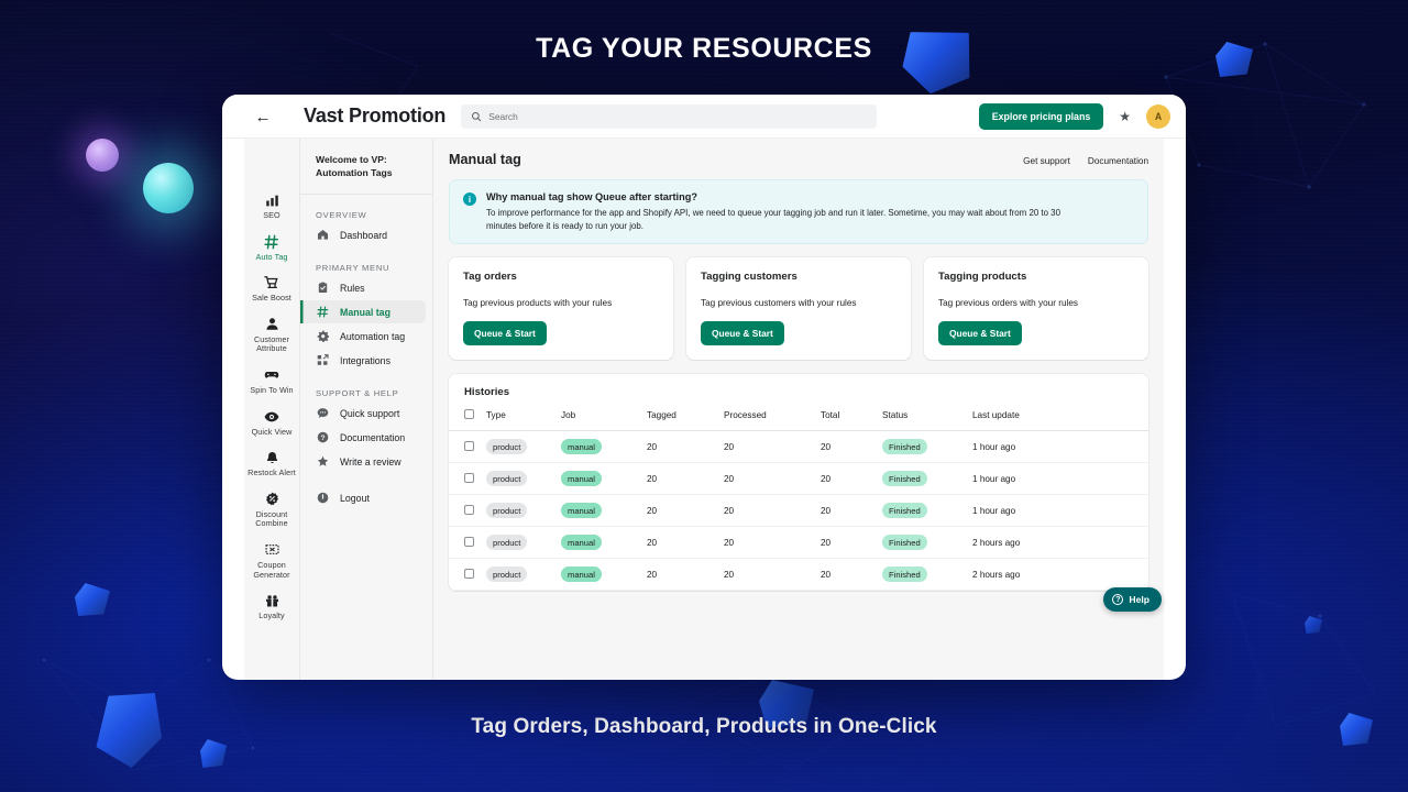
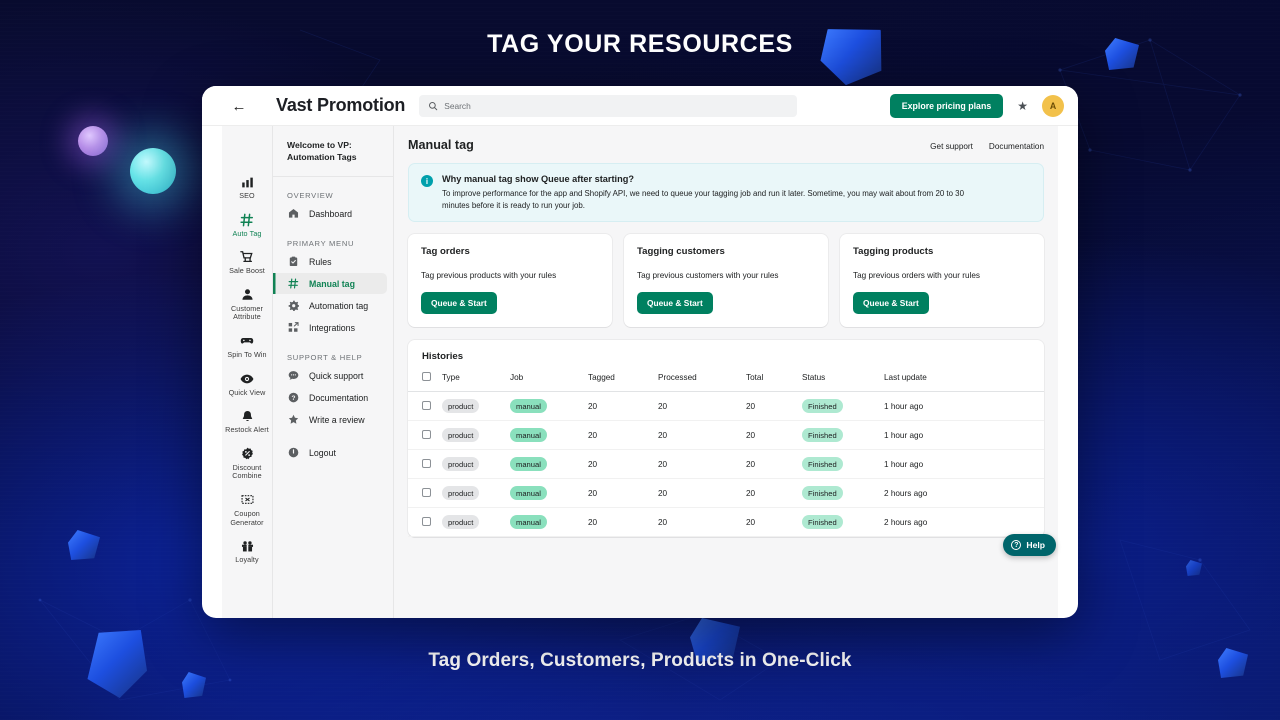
  TAG YOUR RESOURCES
- Tag Orders, Dashboard, Products in One-Click
+ Tag Orders, Customers, Products in One-Click
  ←
  Vast Promotion
  Search
  Explore pricing plans
  ★
  A
  SEO
  Auto Tag
  Sale Boost
  Customer Attribute
  Spin To Win
  Quick View
  Restock Alert
  Discount Combine
  Coupon Generator
  Loyalty
  Welcome to VP: Automation Tags
  OVERVIEW
  Dashboard
  PRIMARY MENU
  Rules
  Manual tag
  Automation tag
  Integrations
  SUPPORT & HELP
  Quick support
  Documentation
  Write a review
  Logout
  Manual tag
  Get support
  Documentation
  i
  Why manual tag show Queue after starting?
  To improve performance for the app and Shopify API, we need to queue your tagging job and run it later. Sometime, you may wait about from 20 to 30 minutes before it is ready to run your job.
  Tag orders
  Tag previous products with your rules
  Queue & Start
  Tagging customers
  Tag previous customers with your rules
  Queue & Start
  Tagging products
  Tag previous orders with your rules
  Queue & Start
  Histories
  	Type	Job	Tagged	Processed	Total	Status	Last update
  	product	manual	20	20	20	Finished	1 hour ago
  	product	manual	20	20	20	Finished	1 hour ago
  	product	manual	20	20	20	Finished	1 hour ago
  	product	manual	20	20	20	Finished	2 hours ago
  	product	manual	20	20	20	Finished	2 hours ago
  Help
